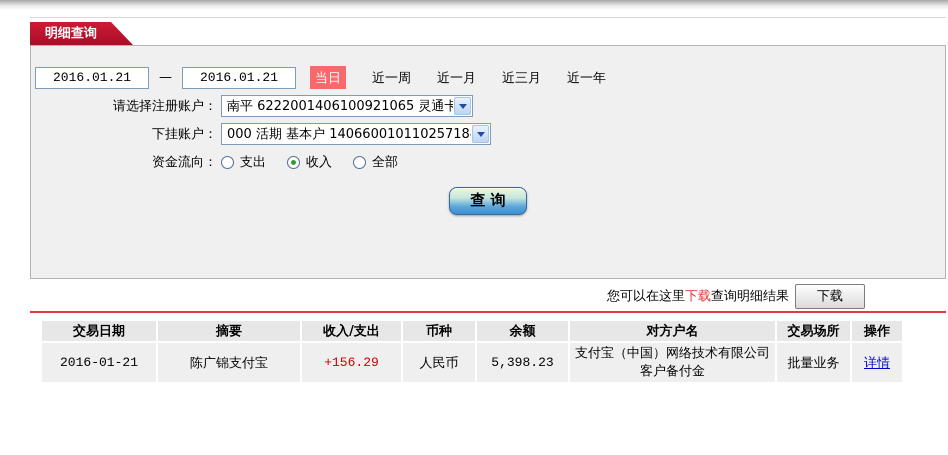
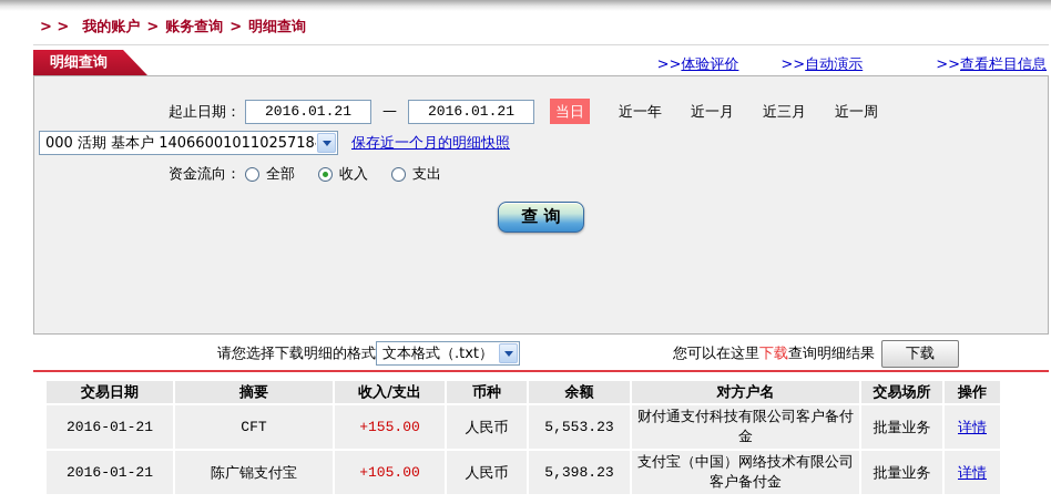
+ > > 我的账户 > 账务查询 > 明细查询
  明细查询
+ >>体验评价
+ >>自动演示
+ >>查看栏目信息
+ 起止日期：
  2016.01.21
  —
  2016.01.21
  当日
- 近一周
+ 近一年
  近一月
  近三月
- 近一年
+ 近一周
- 请选择注册账户：
- 南平 6222001406100921065 灵通卡
- 下挂账户：
  000 活期 基本户 14066001011025718
+ 保存近一个月的明细快照
  资金流向：
- 支出
+ 全部
  收入
- 全部
+ 支出
  查 询
+ 请您选择下载明细的格式
+ 文本格式（.txt）
  您可以在这里下载查询明细结果
  下载
  交易日期	摘要	收入/支出	币种	余额	对方户名	交易场所	操作
+ 2016-01-21	CFT	+155.00	人民币	5,553.23	财付通支付科技有限公司客户备付金	批量业务	详情
- 2016-01-21	陈广锦支付宝	+156.29	人民币	5,398.23	支付宝（中国）网络技术有限公司客户备付金	批量业务	详情
+ 2016-01-21	陈广锦支付宝	+105.00	人民币	5,398.23	支付宝（中国）网络技术有限公司客户备付金	批量业务	详情
